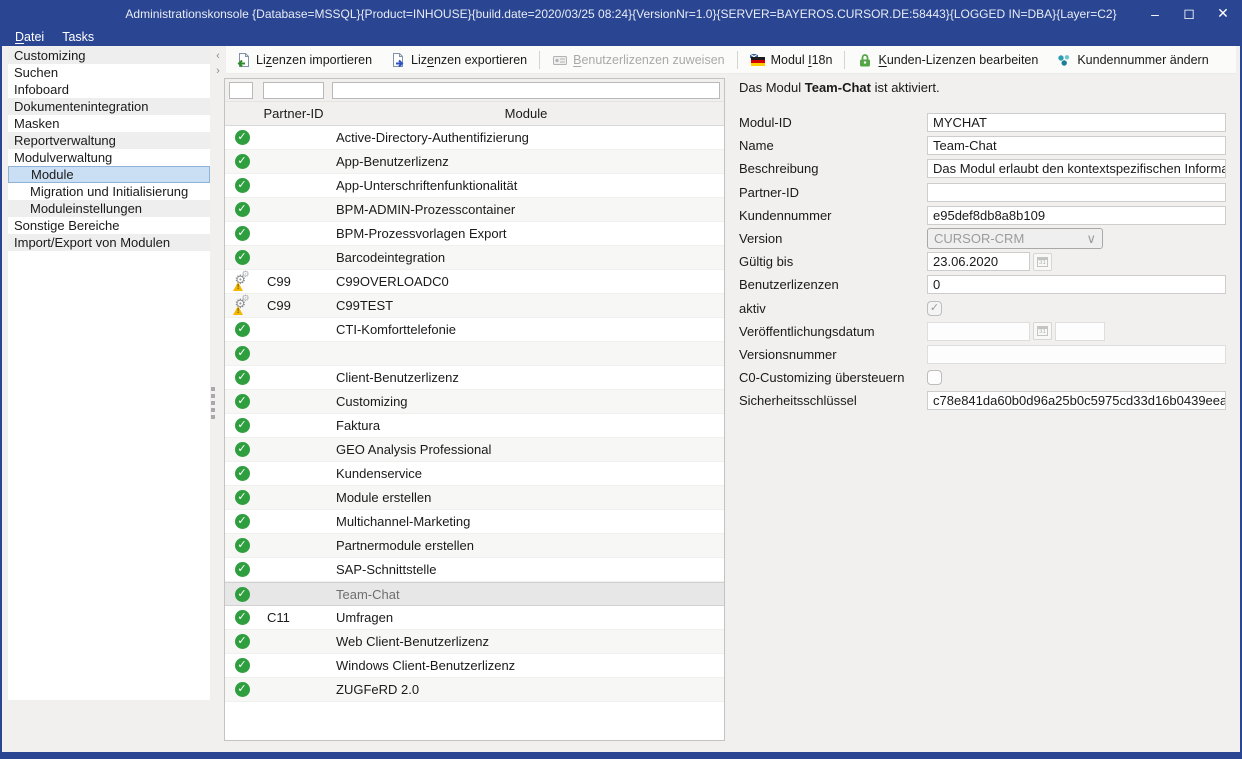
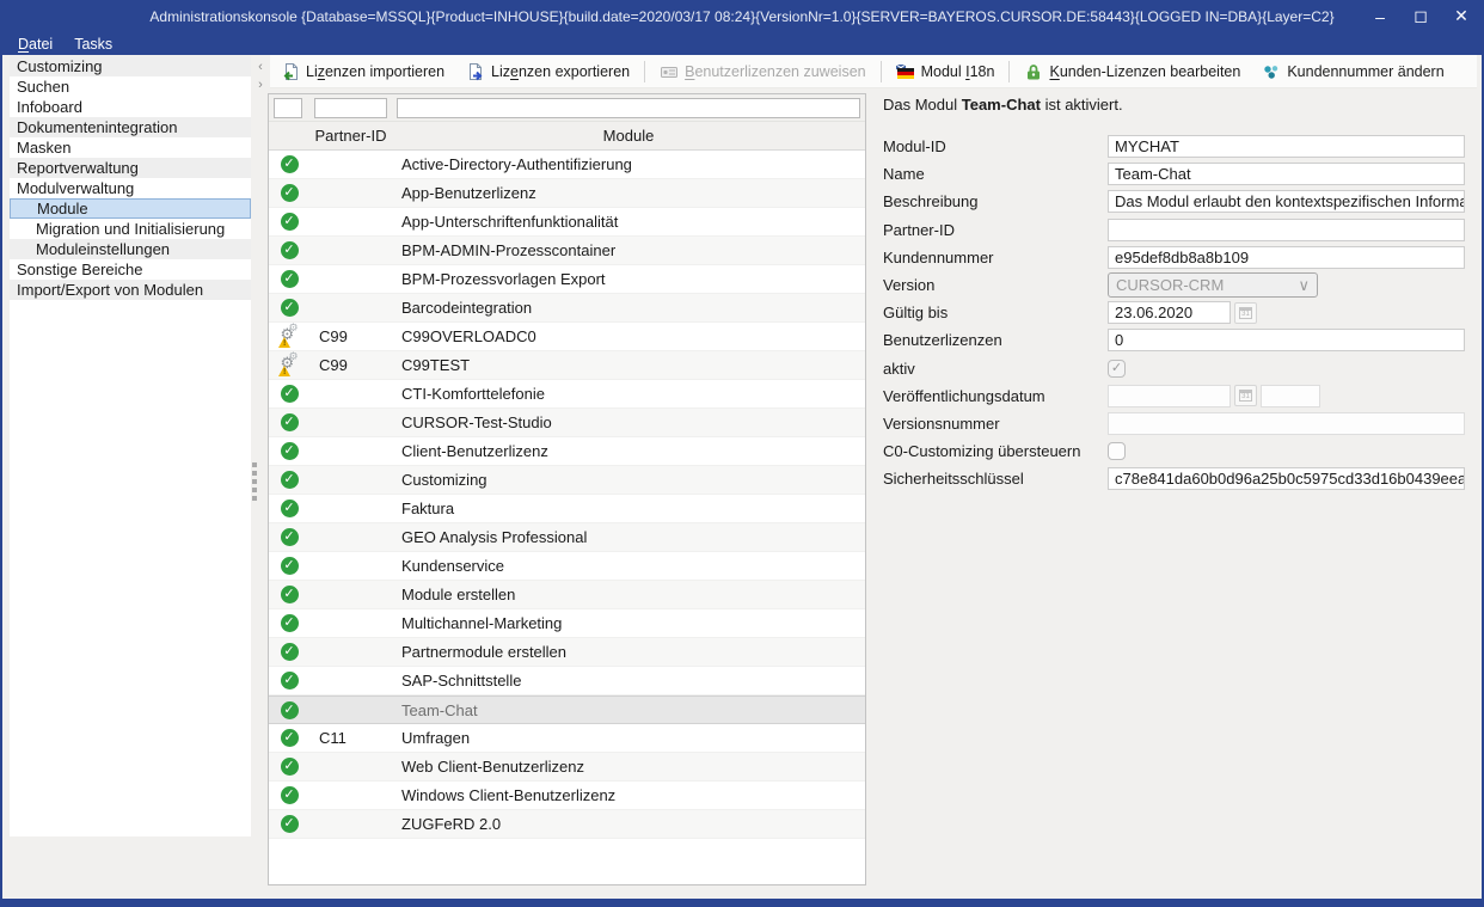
- Administrationskonsole {Database=MSSQL}{Product=INHOUSE}{build.date=2020/03/25 08:24}{VersionNr=1.0}{SERVER=BAYEROS.CURSOR.DE:58443}{LOGGED IN=DBA}{Layer=C2}
+ Administrationskonsole {Database=MSSQL}{Product=INHOUSE}{build.date=2020/03/17 08:24}{VersionNr=1.0}{SERVER=BAYEROS.CURSOR.DE:58443}{LOGGED IN=DBA}{Layer=C2}
  –
  ◻
  ✕
  Datei
  Tasks
  Lizenzen importieren
  Lizenzen exportieren
  Benutzerlizenzen zuweisen
  Modul I18n
  Kunden-Lizenzen bearbeiten
  Kundennummer ändern
  Customizing
  Suchen
  Infoboard
  Dokumentenintegration
  Masken
  Reportverwaltung
  Modulverwaltung
  Module
  Migration und Initialisierung
  Moduleinstellungen
  Sonstige Bereiche
  Import/Export von Modulen
  ‹
  ›
  Partner-ID
  Module
  ✓
  Active-Directory-Authentifizierung
  ✓
  App-Benutzerlizenz
  ✓
  App-Unterschriftenfunktionalität
  ✓
  BPM-ADMIN-Prozesscontainer
  ✓
  BPM-Prozessvorlagen Export
  ✓
  Barcodeintegration
  ⚙
  ⚙
  C99
  C99OVERLOADC0
  ⚙
  ⚙
  C99
  C99TEST
  ✓
  CTI-Komforttelefonie
  ✓
+ CURSOR-Test-Studio
  ✓
  Client-Benutzerlizenz
  ✓
  Customizing
  ✓
  Faktura
  ✓
  GEO Analysis Professional
  ✓
  Kundenservice
  ✓
  Module erstellen
  ✓
  Multichannel-Marketing
  ✓
  Partnermodule erstellen
  ✓
  SAP-Schnittstelle
  ✓
  Team-Chat
  ✓
  C11
  Umfragen
  ✓
  Web Client-Benutzerlizenz
  ✓
  Windows Client-Benutzerlizenz
  ✓
  ZUGFeRD 2.0
  Das Modul Team-Chat ist aktiviert.
  Modul-ID
  MYCHAT
  Name
  Team-Chat
  Beschreibung
  Das Modul erlaubt den kontextspezifischen Informa
  Partner-ID
  Kundennummer
  e95def8db8a8b109
  Version
  ∨
  Gültig bis
  23.06.2020
  Benutzerlizenzen
  0
  aktiv
  ✓
  Veröffentlichungsdatum
  Versionsnummer
  C0-Customizing übersteuern
  Sicherheitsschlüssel
  c78e841da60b0d96a25b0c5975cd33d16b0439eea
